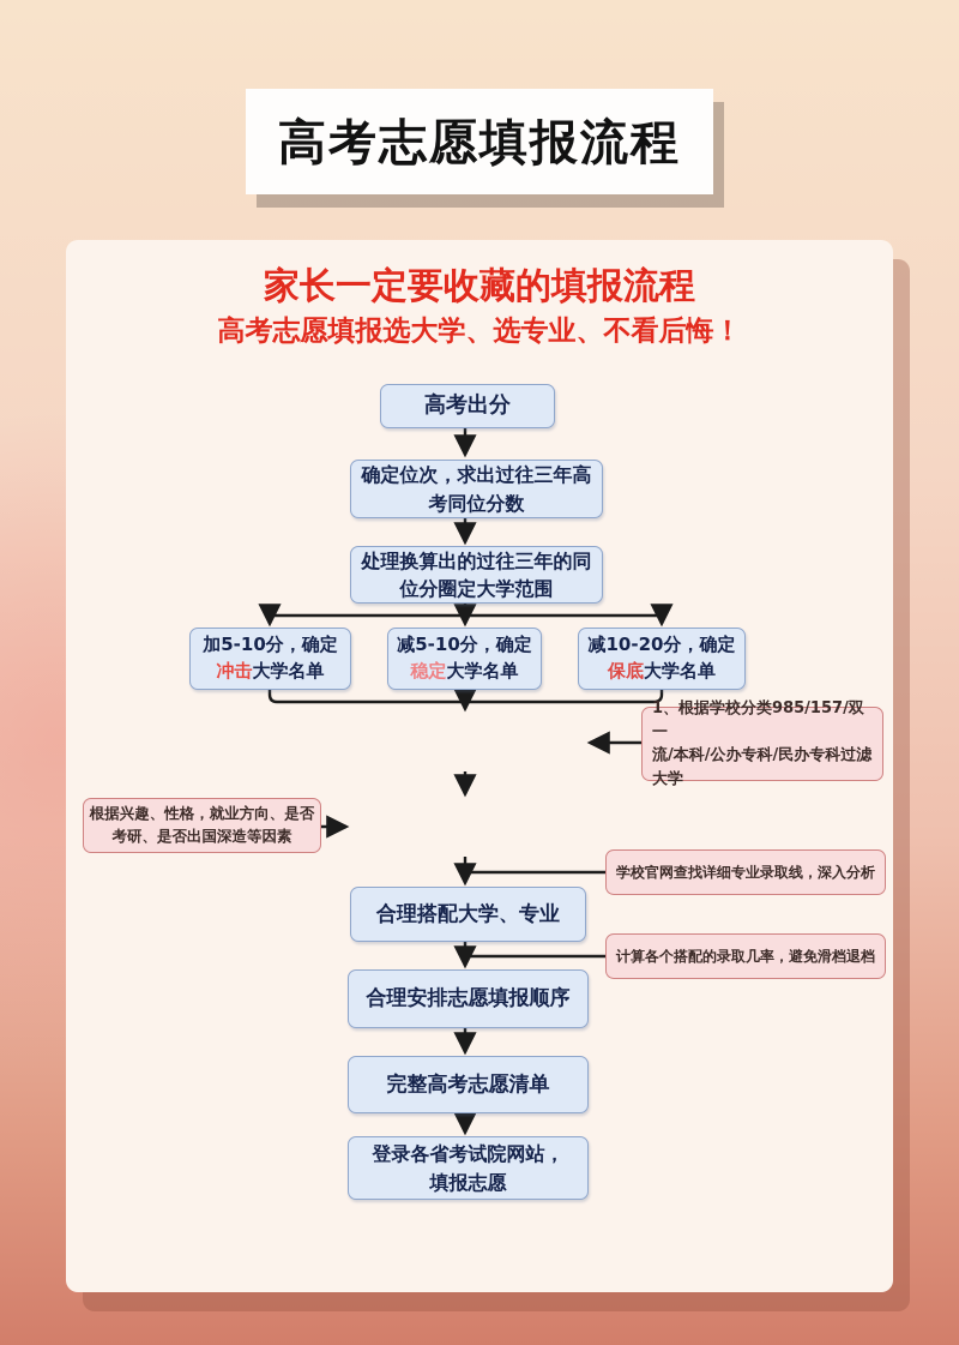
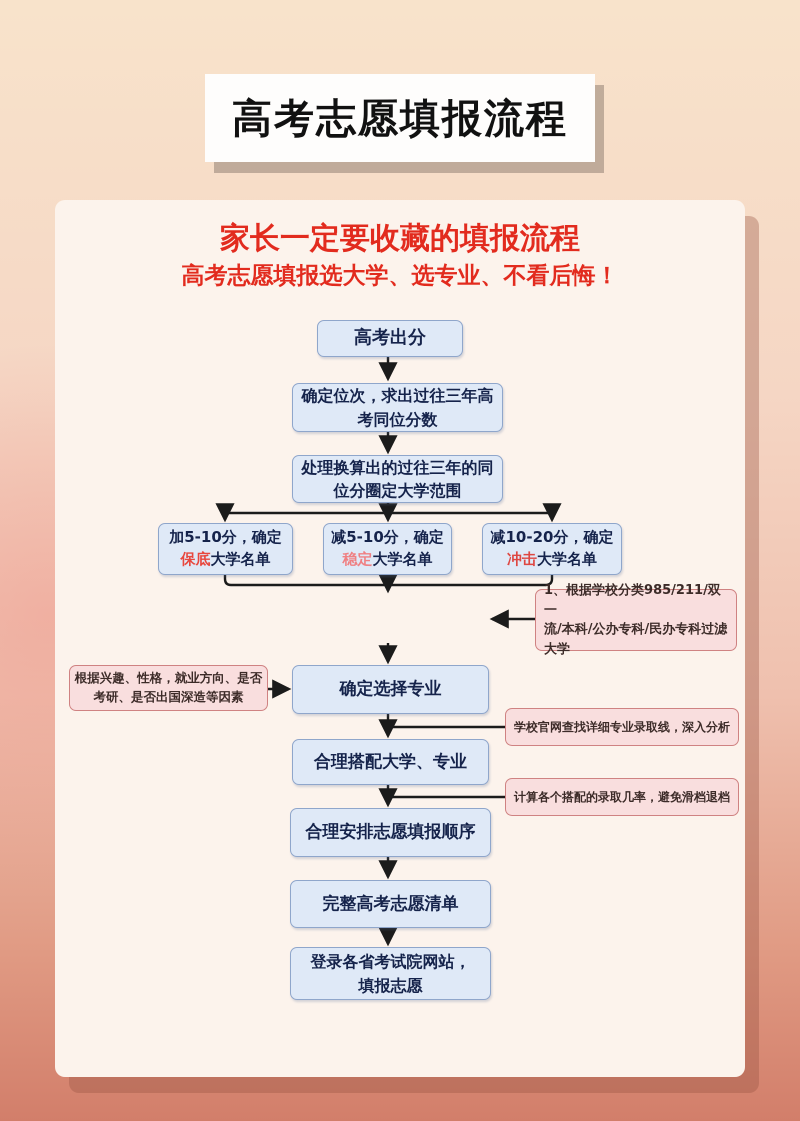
  高考志愿填报流程
  家长一定要收藏的填报流程
  高考志愿填报选大学、选专业、不看后悔！
  高考出分
  确定位次，求出过往三年高
  考同位分数
  处理换算出的过往三年的同
  位分圈定大学范围
  加5-10分，确定
- 冲击大学名单
+ 保底大学名单
  减5-10分，确定
  稳定大学名单
  减10-20分，确定
- 保底大学名单
+ 冲击大学名单
+ 确定选择专业
  合理搭配大学、专业
  合理安排志愿填报顺序
  完整高考志愿清单
  登录各省考试院网站，
  填报志愿
- 1、根据学校分类985/157/双一
+ 1、根据学校分类985/211/双一
  流/本科/公办专科/民办专科过滤
  大学
  根据兴趣、性格，就业方向、是否
  考研、是否出国深造等因素
  学校官网查找详细专业录取线，深入分析
  计算各个搭配的录取几率，避免滑档退档
